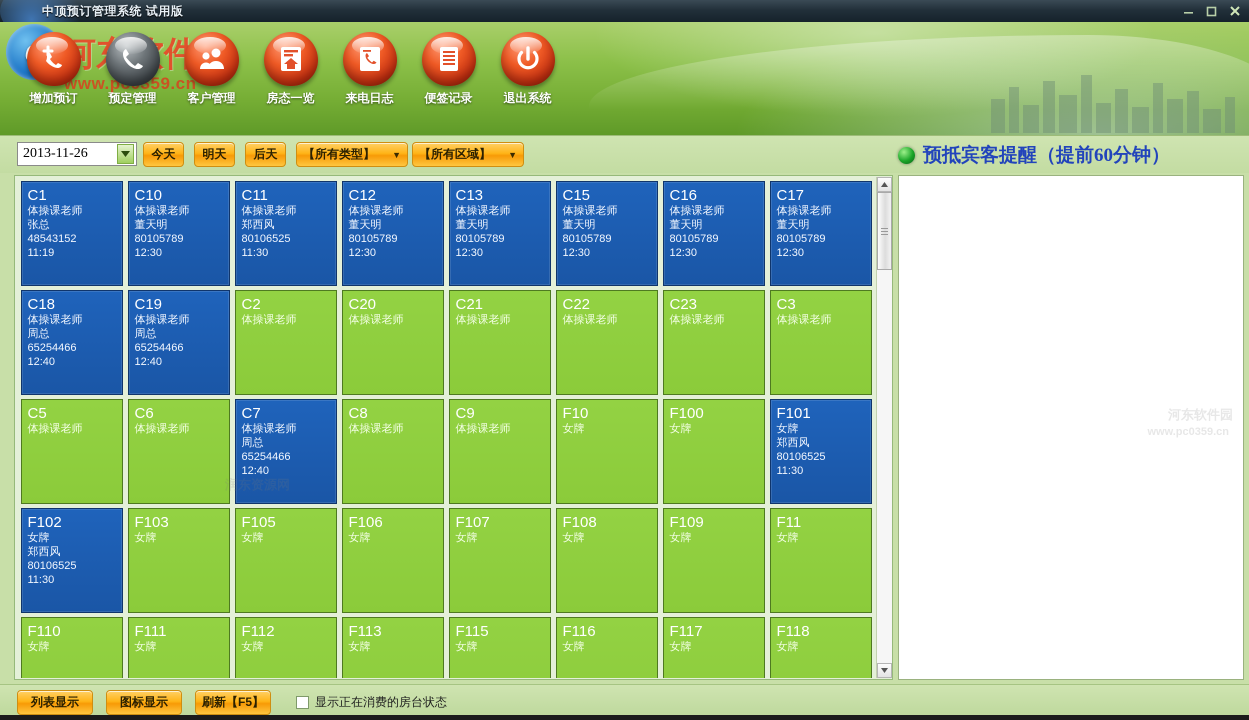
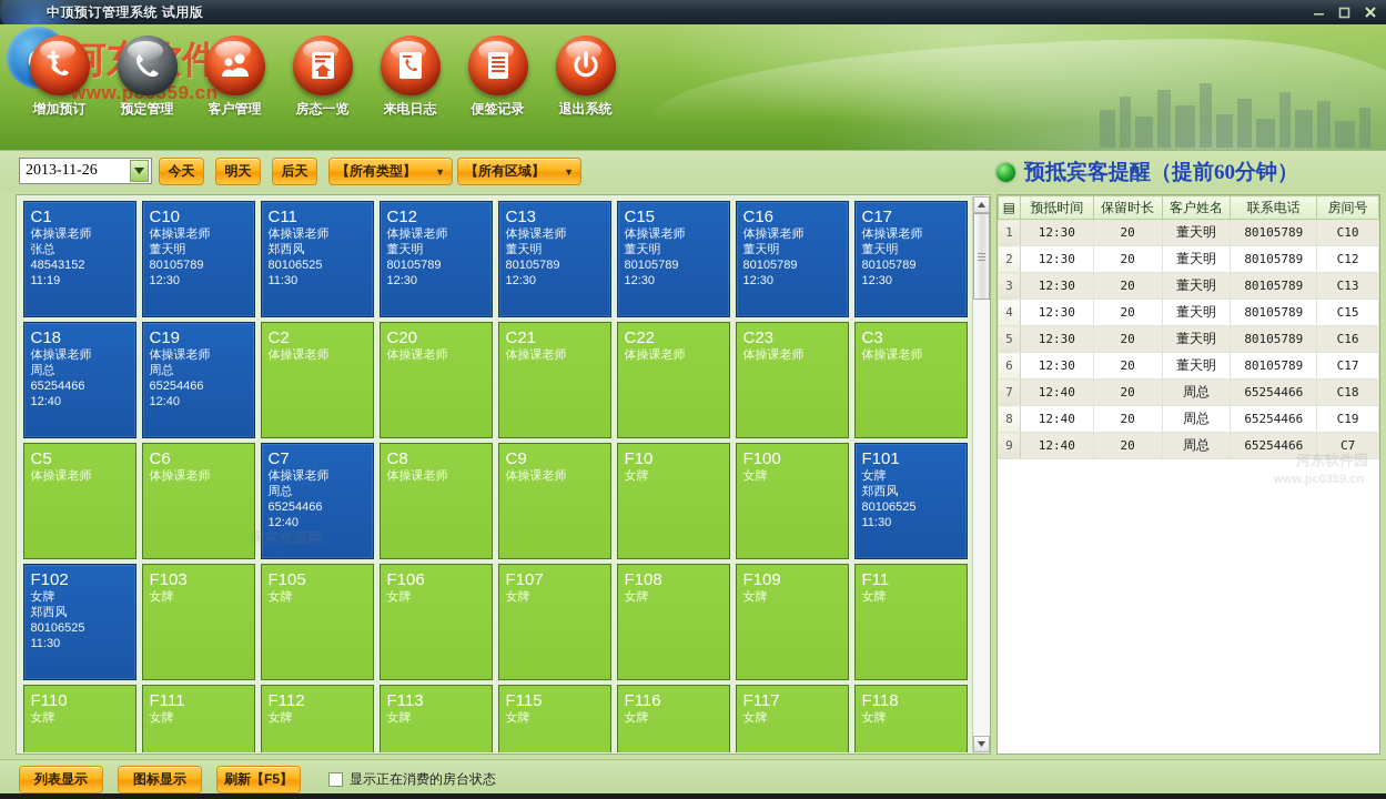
  中顶预订管理系统 试用版
  www.p359.cn
  增加预订
  预定管理
  客户管理
  房态一览
  来电日志
  便签记录
  退出系统
  2013-11-26
  今天
  明天
  后天
  【所有类型】
  ▼
  【所有区域】
  ▼
  预抵宾客提醒（提前60分钟）
  C1
  体操课老师
  张总
  48543152
  11:19
  C10
  体操课老师
  董天明
  80105789
  12:30
  C11
  体操课老师
  郑西风
  80106525
  11:30
  C12
  体操课老师
  董天明
  80105789
  12:30
  C13
  体操课老师
  董天明
  80105789
  12:30
  C15
  体操课老师
  董天明
  80105789
  12:30
  C16
  体操课老师
  董天明
  80105789
  12:30
  C17
  体操课老师
  董天明
  80105789
  12:30
  C18
  体操课老师
  周总
  65254466
  12:40
  C19
  体操课老师
  周总
  65254466
  12:40
  C2
  体操课老师
  C20
  体操课老师
  C21
  体操课老师
  C22
  体操课老师
  C23
  体操课老师
  C3
  体操课老师
  C5
  体操课老师
  C6
  体操课老师
  C7
  体操课老师
  周总
  65254466
  12:40
  C8
  体操课老师
  C9
  体操课老师
  F10
  女牌
  F100
  女牌
  F101
  女牌
  郑西风
  80106525
  11:30
  F102
  女牌
  郑西风
  80106525
  11:30
  F103
  女牌
  F105
  女牌
  F106
  女牌
  F107
  女牌
  F108
  女牌
  F109
  女牌
  F11
  女牌
  F110
  女牌
  F111
  女牌
  F112
  女牌
  F113
  女牌
  F115
  女牌
  F116
  女牌
  F117
  女牌
  F118
  女牌
  润东资源网
+ ▤	预抵时间	保留时长	客户姓名	联系电话	房间号
+ 1	12:30	20	董天明	80105789	C10
+ 2	12:30	20	董天明	80105789	C12
+ 3	12:30	20	董天明	80105789	C13
+ 4	12:30	20	董天明	80105789	C15
+ 5	12:30	20	董天明	80105789	C16
+ 6	12:30	20	董天明	80105789	C17
+ 7	12:40	20	周总	65254466	C18
+ 8	12:40	20	周总	65254466	C19
+ 9	12:40	20	周总	65254466	C7
  河东软件园
  www.pc0359.cn
  列表显示
  图标显示
  刷新【F5】
  显示正在消费的房台状态
